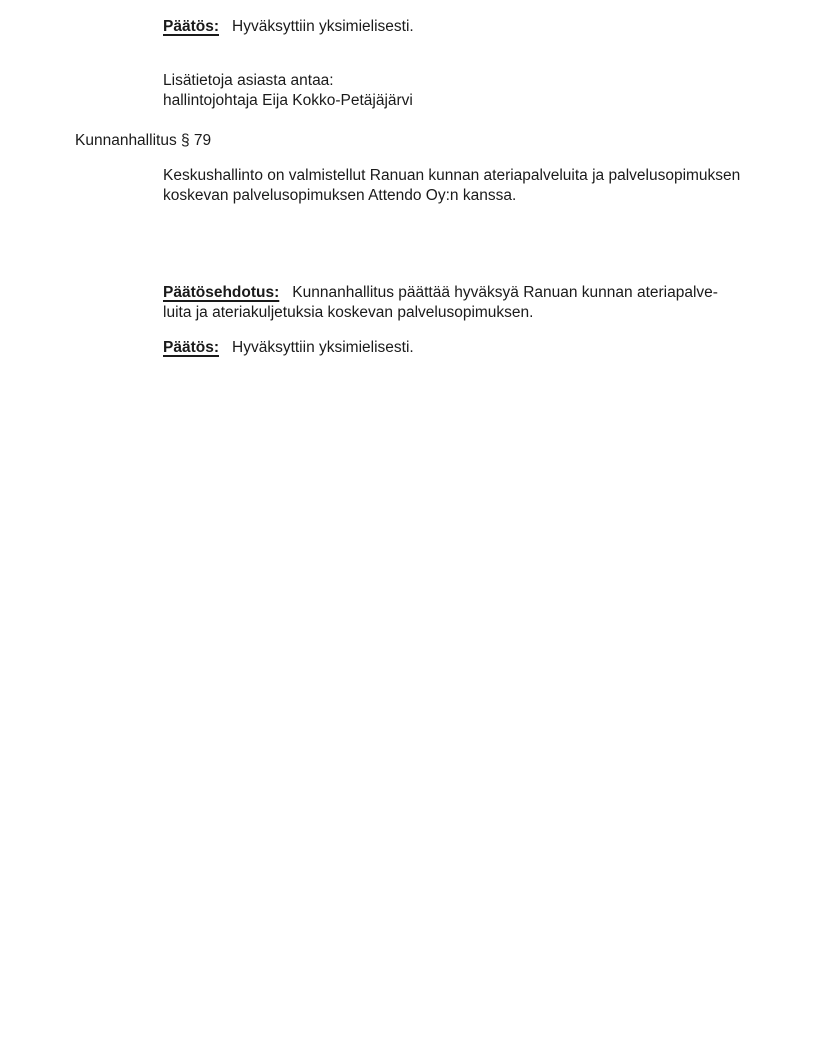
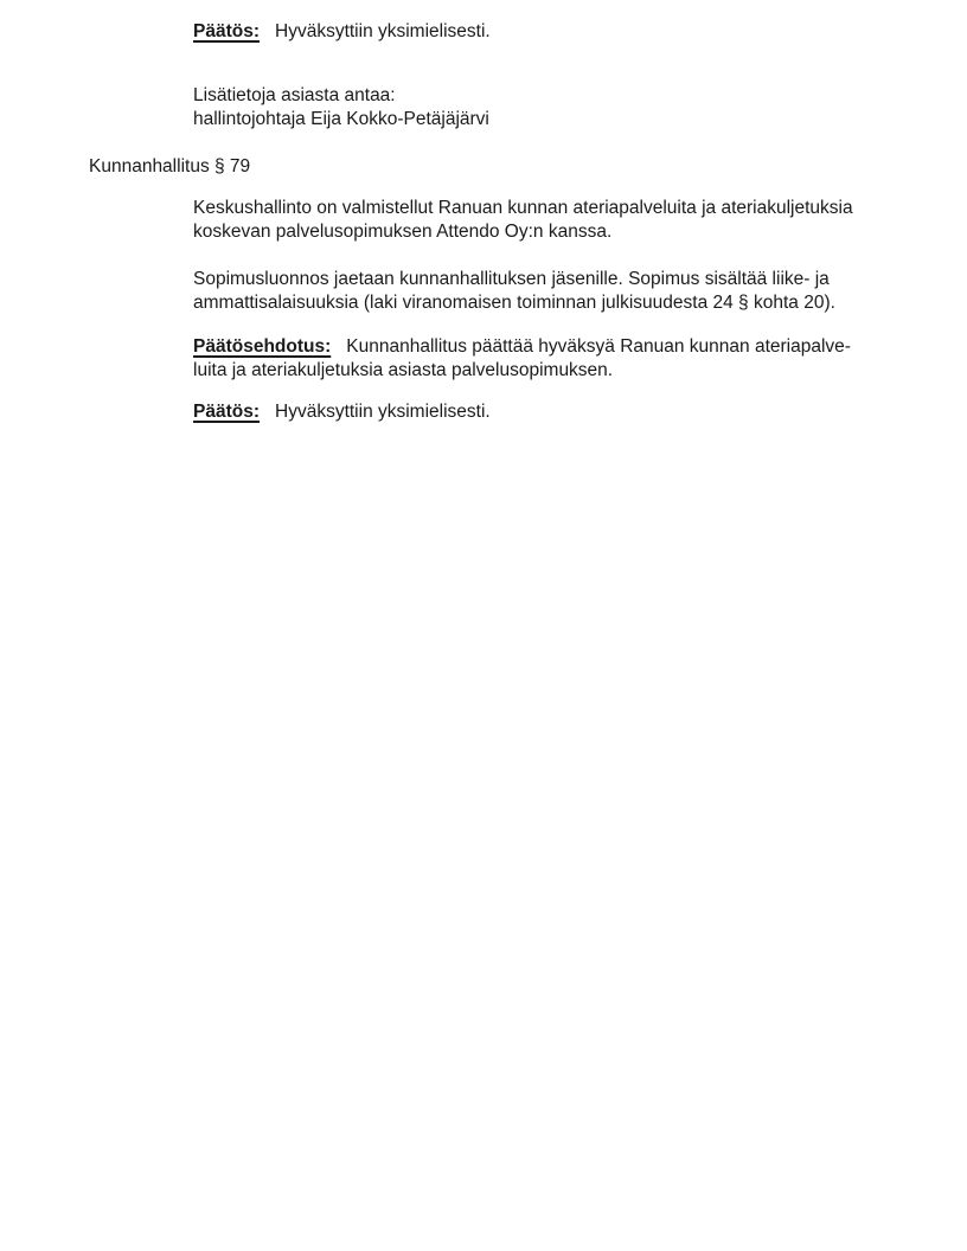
  Päätös: Hyväksyttiin yksimielisesti.
  Lisätietoja asiasta antaa:
  hallintojohtaja Eija Kokko-Petäjäjärvi
  Kunnanhallitus § 79
- Keskushallinto on valmistellut Ranuan kunnan ateriapalveluita ja palvelusopimuksen
+ Keskushallinto on valmistellut Ranuan kunnan ateriapalveluita ja ateriakuljetuksia
  koskevan palvelusopimuksen Attendo Oy:n kanssa.
+ Sopimusluonnos jaetaan kunnanhallituksen jäsenille. Sopimus sisältää liike- ja
+ ammattisalaisuuksia (laki viranomaisen toiminnan julkisuudesta 24 § kohta 20).
  Päätösehdotus: Kunnanhallitus päättää hyväksyä Ranuan kunnan ateriapalve-
- luita ja ateriakuljetuksia koskevan palvelusopimuksen.
+ luita ja ateriakuljetuksia asiasta palvelusopimuksen.
  Päätös: Hyväksyttiin yksimielisesti.
